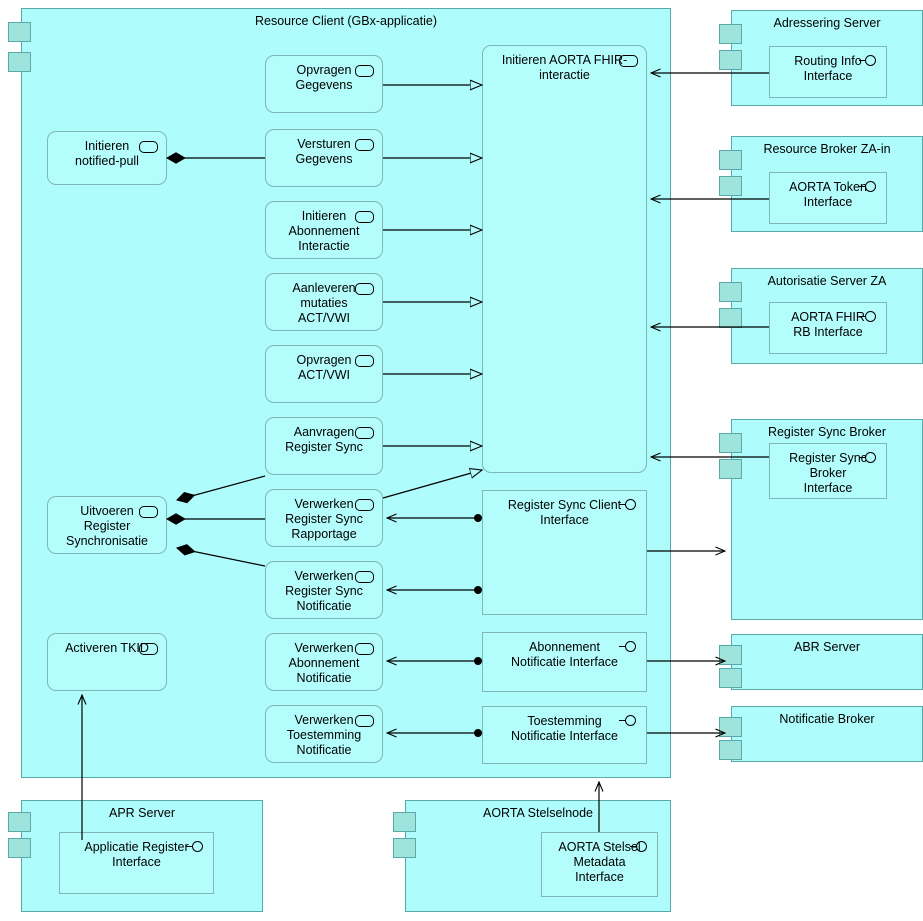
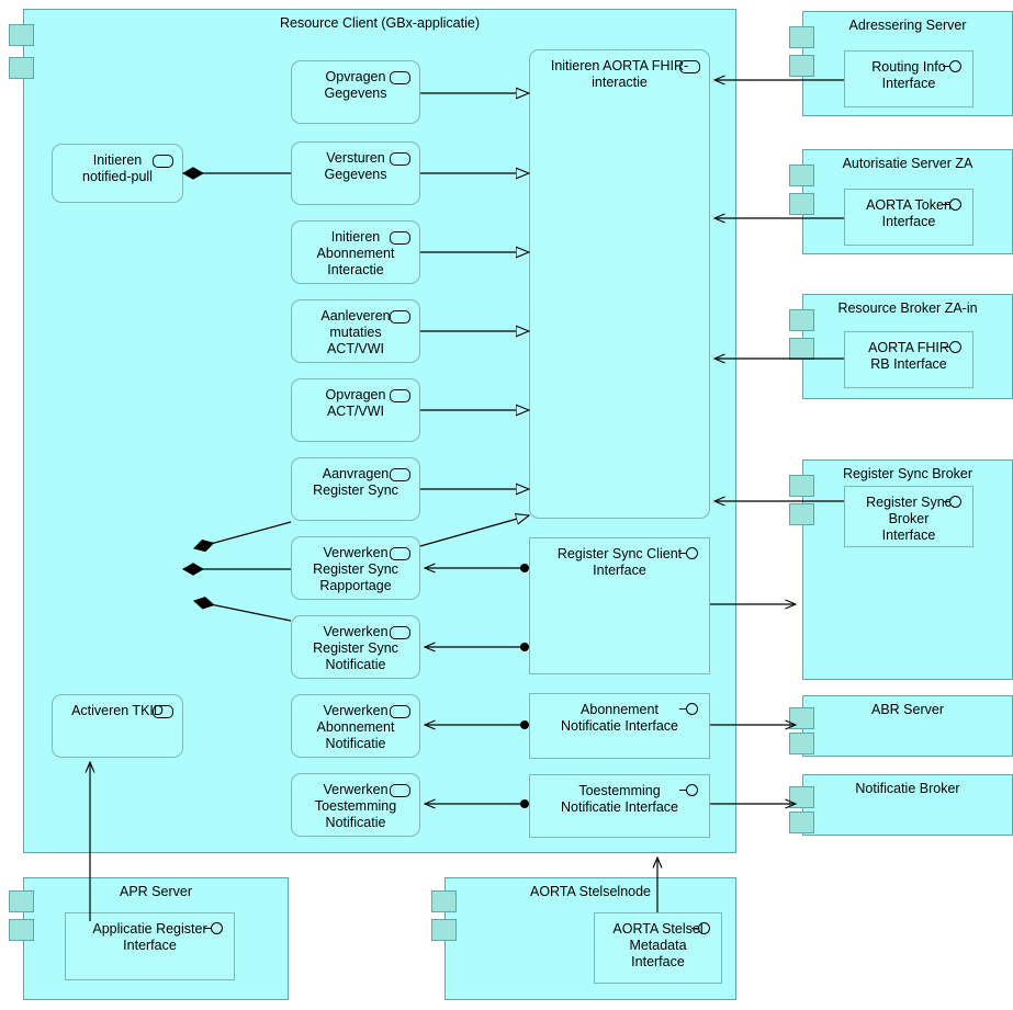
  Resource Client (GBx-applicatie)
  Initieren
  notified-pull
- Uitvoeren
- Register
- Synchronisatie
  Activeren TKID
  Opvragen
  Gegevens
  Versturen
  Gegevens
  Initieren
  Abonnement
  Interactie
  Aanleveren
  mutaties
  ACT/VWI
  Opvragen
  ACT/VWI
  Aanvragen
  Register Sync
  Verwerken
  Register Sync
  Rapportage
  Verwerken
  Register Sync
  Notificatie
  Verwerken
  Abonnement
  Notificatie
  Verwerken
  Toestemming
  Notificatie
  Initieren AORTA FHIR-
  interactie
  Register Sync Clien
  Interface
  Abonnement
  Notificatie Interface
  Toestemming
  Notificatie Interface
  Adressering Server
  Routing Inf
  Interface
- Resource Broker ZA-in
+ Autorisatie Server ZA
  AORTA Toke
  Interface
- Autorisatie Server ZA
+ Resource Broker ZA-in
  AORTA FHI
  RB Interface
  Register Sync Broker
  Register Syn
  Broker
  Interface
  ABR Server
  Notificatie Broker
  APR Server
  Applicatie Registe
  Interface
  AORTA Stelselnode
  AORTA Stelsl
  Metadata
  Interface
